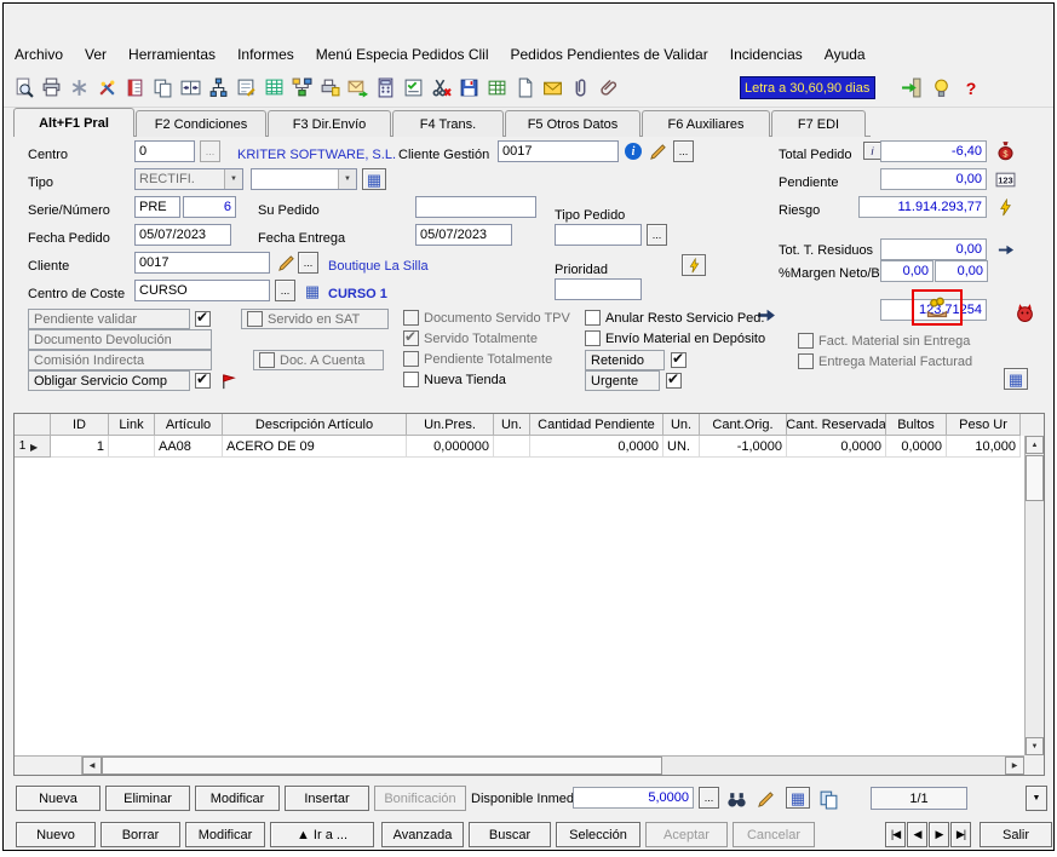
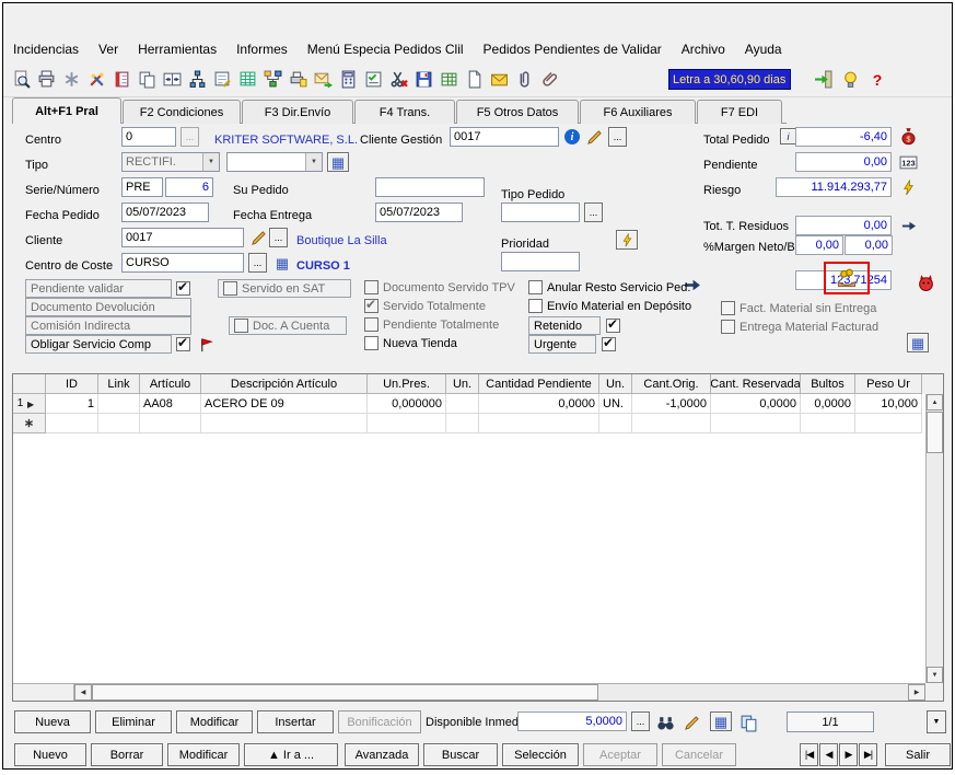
- Archivo
+ Incidencias
  Ver
  Herramientas
  Informes
  Menú Especia Pedidos Clil
  Pedidos Pendientes de Validar
- Incidencias
+ Archivo
  Ayuda
  Letra a 30,60,90 dias
  ?
  Alt+F1 Pral
  F2 Condiciones
  F3 Dir.Envío
  F4 Trans.
  F5 Otros Datos
  F6 Auxiliares
  F7 EDI
  Centro
  0
  ...
  KRITER SOFTWARE, S.L.
  Cliente Gestión
  0017
  i
  ...
  Tipo
  RECTIFI.
  ▦
  Serie/Número
  PRE
  6
  Su Pedido
  Tipo Pedido
  ...
  Fecha Pedido
  05/07/2023
  Fecha Entrega
  05/07/2023
  Cliente
  0017
  ...
  Boutique La Silla
  Prioridad
  Centro de Coste
  CURSO
  ...
  ▦
  CURSO 1
  Total Pedido
  i
  -6,40
  $
  Pendiente
  0,00
  123
  Riesgo
  11.914.293,77
  Tot. T. Residuos
  0,00
  %Margen Neto/B
  0,00
  0,00
  123,71254
  Pendiente validar
  Documento Devolución
  Comisión Indirecta
  Obligar Servicio Comp
  Servido en SAT
  Doc. A Cuenta
  Documento Servido TPV
  Servido Totalmente
  Pendiente Totalmente
  Nueva Tienda
  Anular Resto Servicio Ped.
  Envío Material en Depósito
  Retenido
  Urgente
  Fact. Material sin Entrega
  Entrega Material Facturad
  ▦
  ID
  Link
  Artículo
  Descripción Artículo
  Un.Pres.
  Un.
  Cantidad Pendiente
  Un.
  Cant.Orig.
  Cant. Reservada
  Bultos
  Peso Ur
  1
  1
  AA08
  ACERO DE 09
  0,000000
  0,0000
  UN.
  -1,0000
  0,0000
  0,0000
  10,000
+ ∗
  Nueva
  Eliminar
  Modificar
  Insertar
  Bonificación
  Disponible Inmed
  5,0000
  ...
  ▦
  1/1
  Nuevo
  Borrar
  Modificar
  ▲ Ir a ...
  Avanzada
  Buscar
  Selección
  Aceptar
  Cancelar
  |◀
  ◀
  ▶
  ▶|
  Salir
